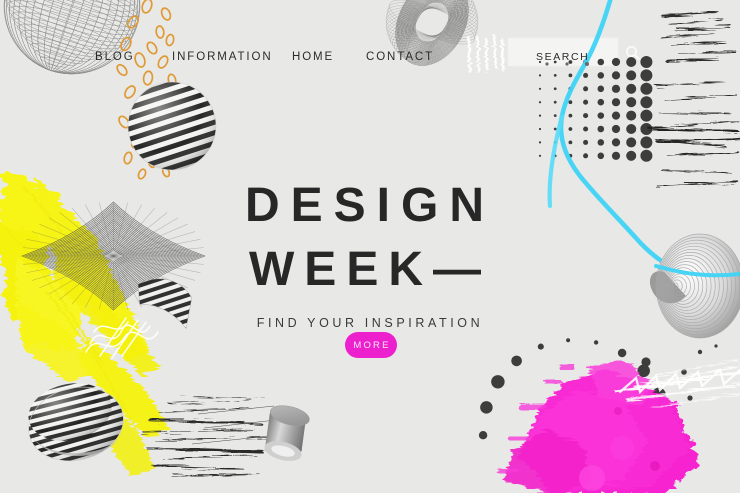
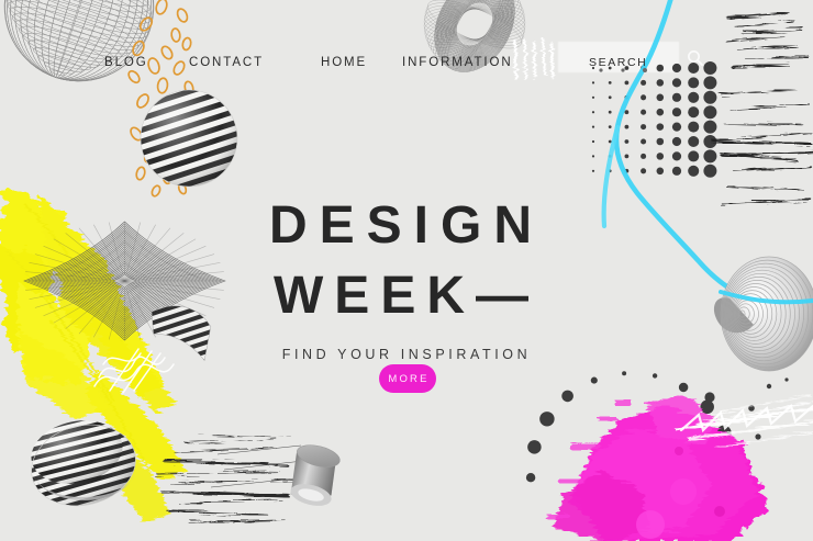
  BLOG
- INFORMATION
+ CONTACT
  HOME
- CONTACT
+ INFORMATION
  SEARCH
  DESIGN
  WEEK—
  FIND YOUR INSPIRATION
  MORE
